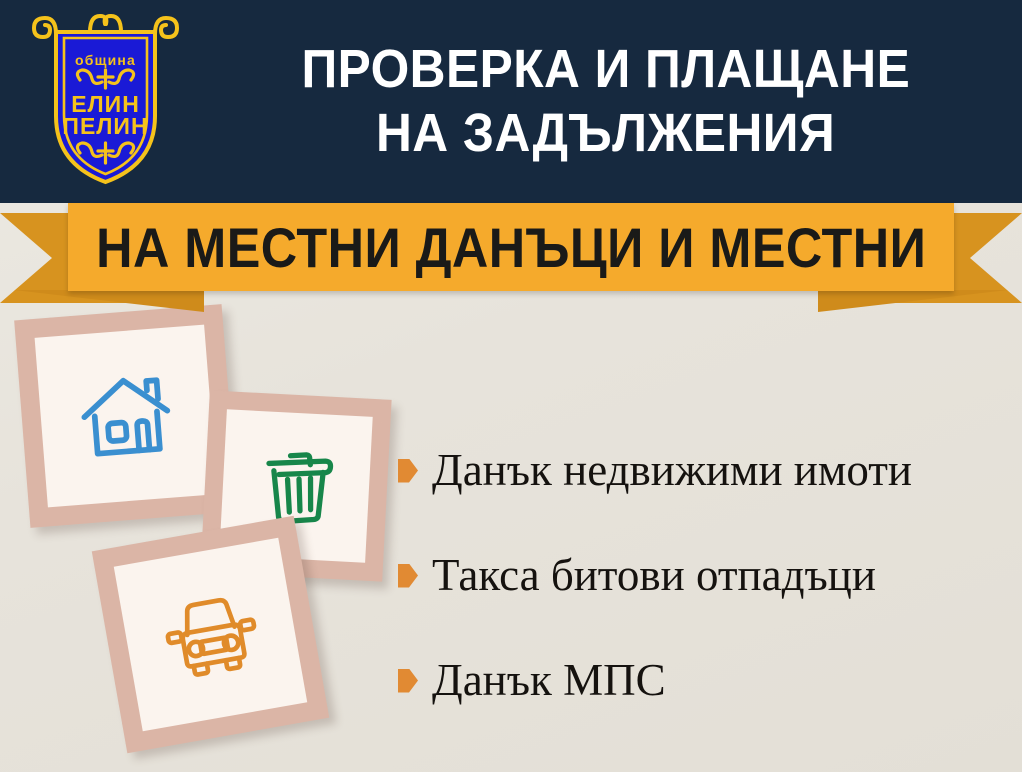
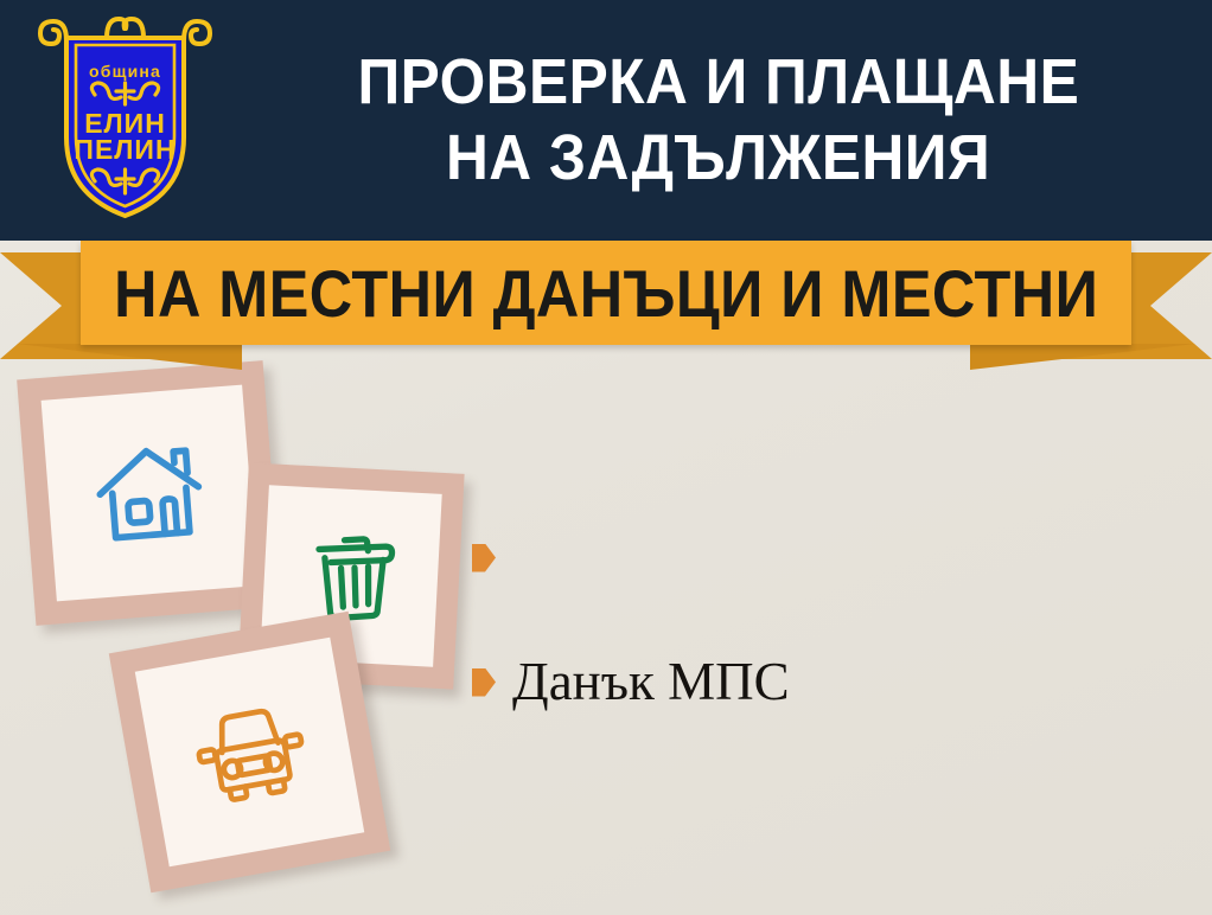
  община
  ЕЛИН
  ПЕЛИН
  ПРОВЕРКА И ПЛАЩАНЕ
  НА ЗАДЪЛЖЕНИЯ
  НА МЕСТНИ ДАНЪЦИ И МЕСТНИ
- Данък недвижими имоти
- Такса битови отпадъци
  Данък МПС
